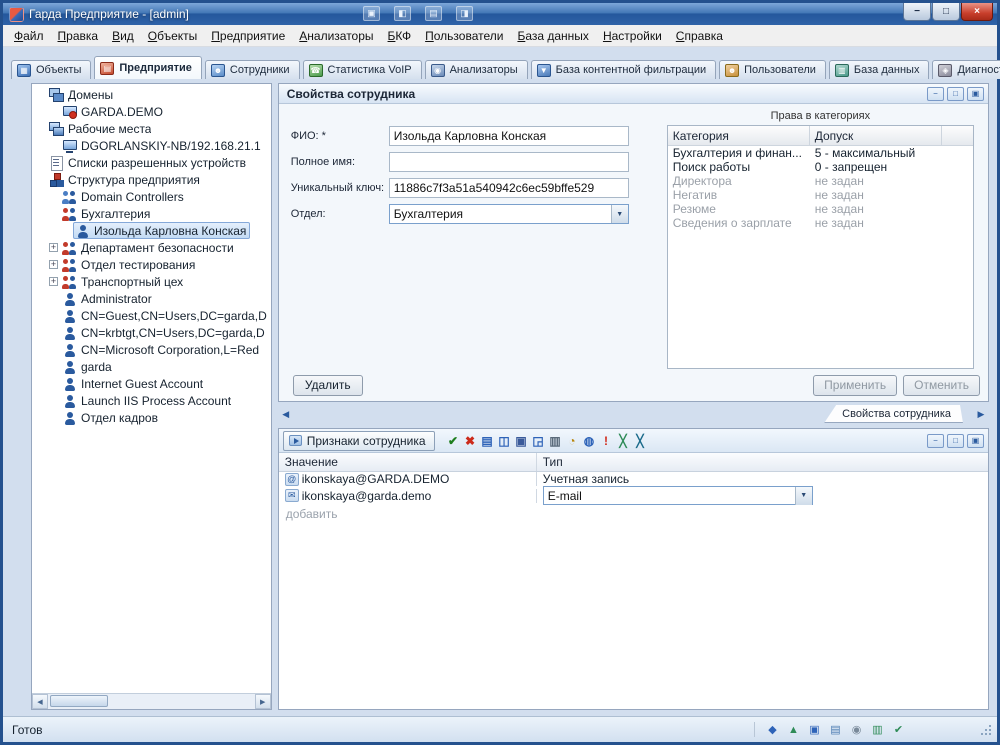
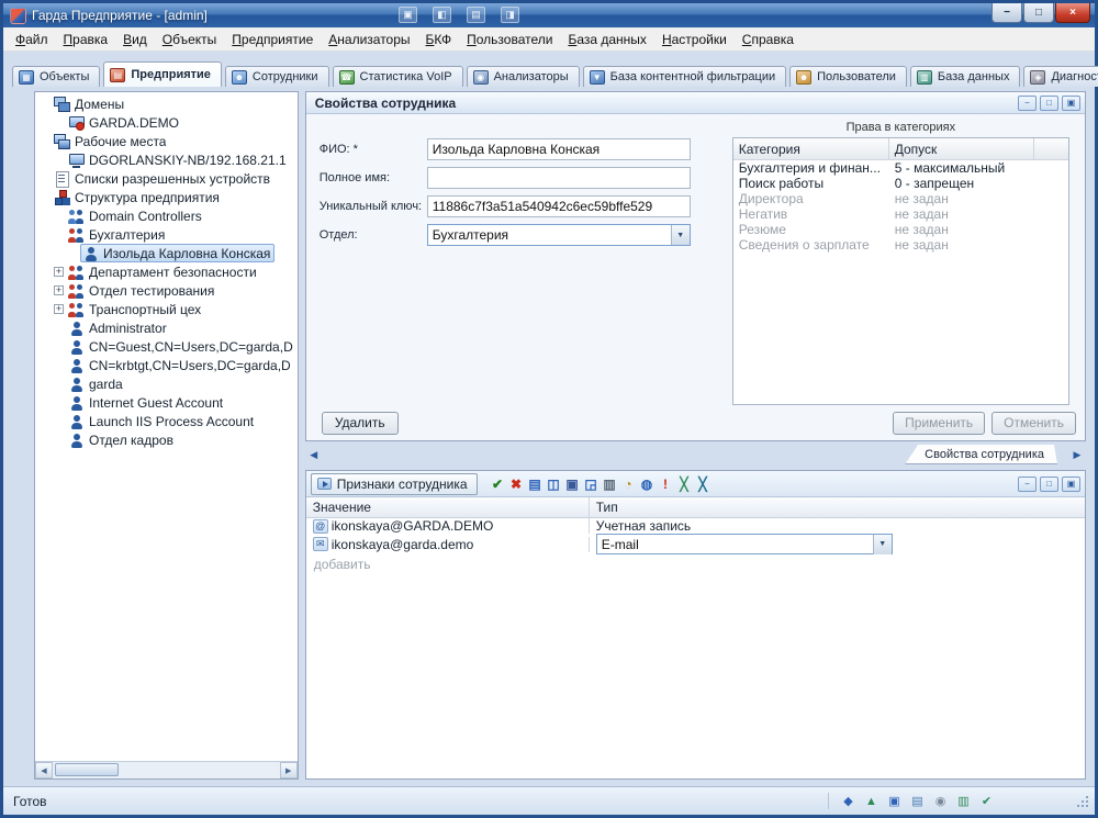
  Гарда Предприятие - [admin]
  ▣
  ◧
  ▤
  ◨
  −
  □
  ×
  Файл
  Правка
  Вид
  Объекты
  Предприятие
  Анализаторы
  БКФ
  Пользователи
  База данных
  Настройки
  Справка
  Объекты
  Предприятие
  Сотрудники
  Статистика VoIP
  Анализаторы
  База контентной фильтрации
  Пользователи
  База данных
  Домены
  GARDA.DEMO
  Рабочие места
  DGORLANSKIY-NB/192.168.21.1
  Списки разрешенных устройств
  Структура предприятия
  Domain Controllers
  Бухгалтерия
  Изольда Карловна Конская
  +
  Департамент безопасности
  +
  Отдел тестирования
  +
  Транспортный цех
  Administrator
  CN=Guest,CN=Users,DC=garda,D
  CN=krbtgt,CN=Users,DC=garda,D
- CN=Microsoft Corporation,L=Red
  garda
  Internet Guest Account
  Launch IIS Process Account
  Отдел кадров
  Свойства сотрудника
  −
  □
  ▣
  ФИО: *
  Изольда Карловна Конская
  Полное имя:
  Уникальный ключ:
  11886c7f3a51a540942c6ec59bffe529
  Отдел:
  Бухгалтерия
  Права в категориях
  Категория
  Допуск
  Бухгалтерия и финан...
  5 - максимальный
  Поиск работы
  0 - запрещен
  Директора
  не задан
  Негатив
  не задан
  Резюме
  не задан
  Сведения о зарплате
  не задан
  Удалить
  Применить
  Отменить
  ◀
  Свойства сотрудника
  ▶
  Признаки сотрудника
  ✔
  ✖
  ▤
  ◫
  ▣
  ◲
  ▥
  ◔
  ◍
  !
  ╳
  ╳
  −
  □
  ▣
  Значение
  Тип
  @
  ikonskaya@GARDA.DEMO
  Учетная запись
  ✉
  ikonskaya@garda.demo
  E-mail
  добавить
  Готов
  ◆
  ▲
  ▣
  ▤
  ◉
  ▥
  ✔
